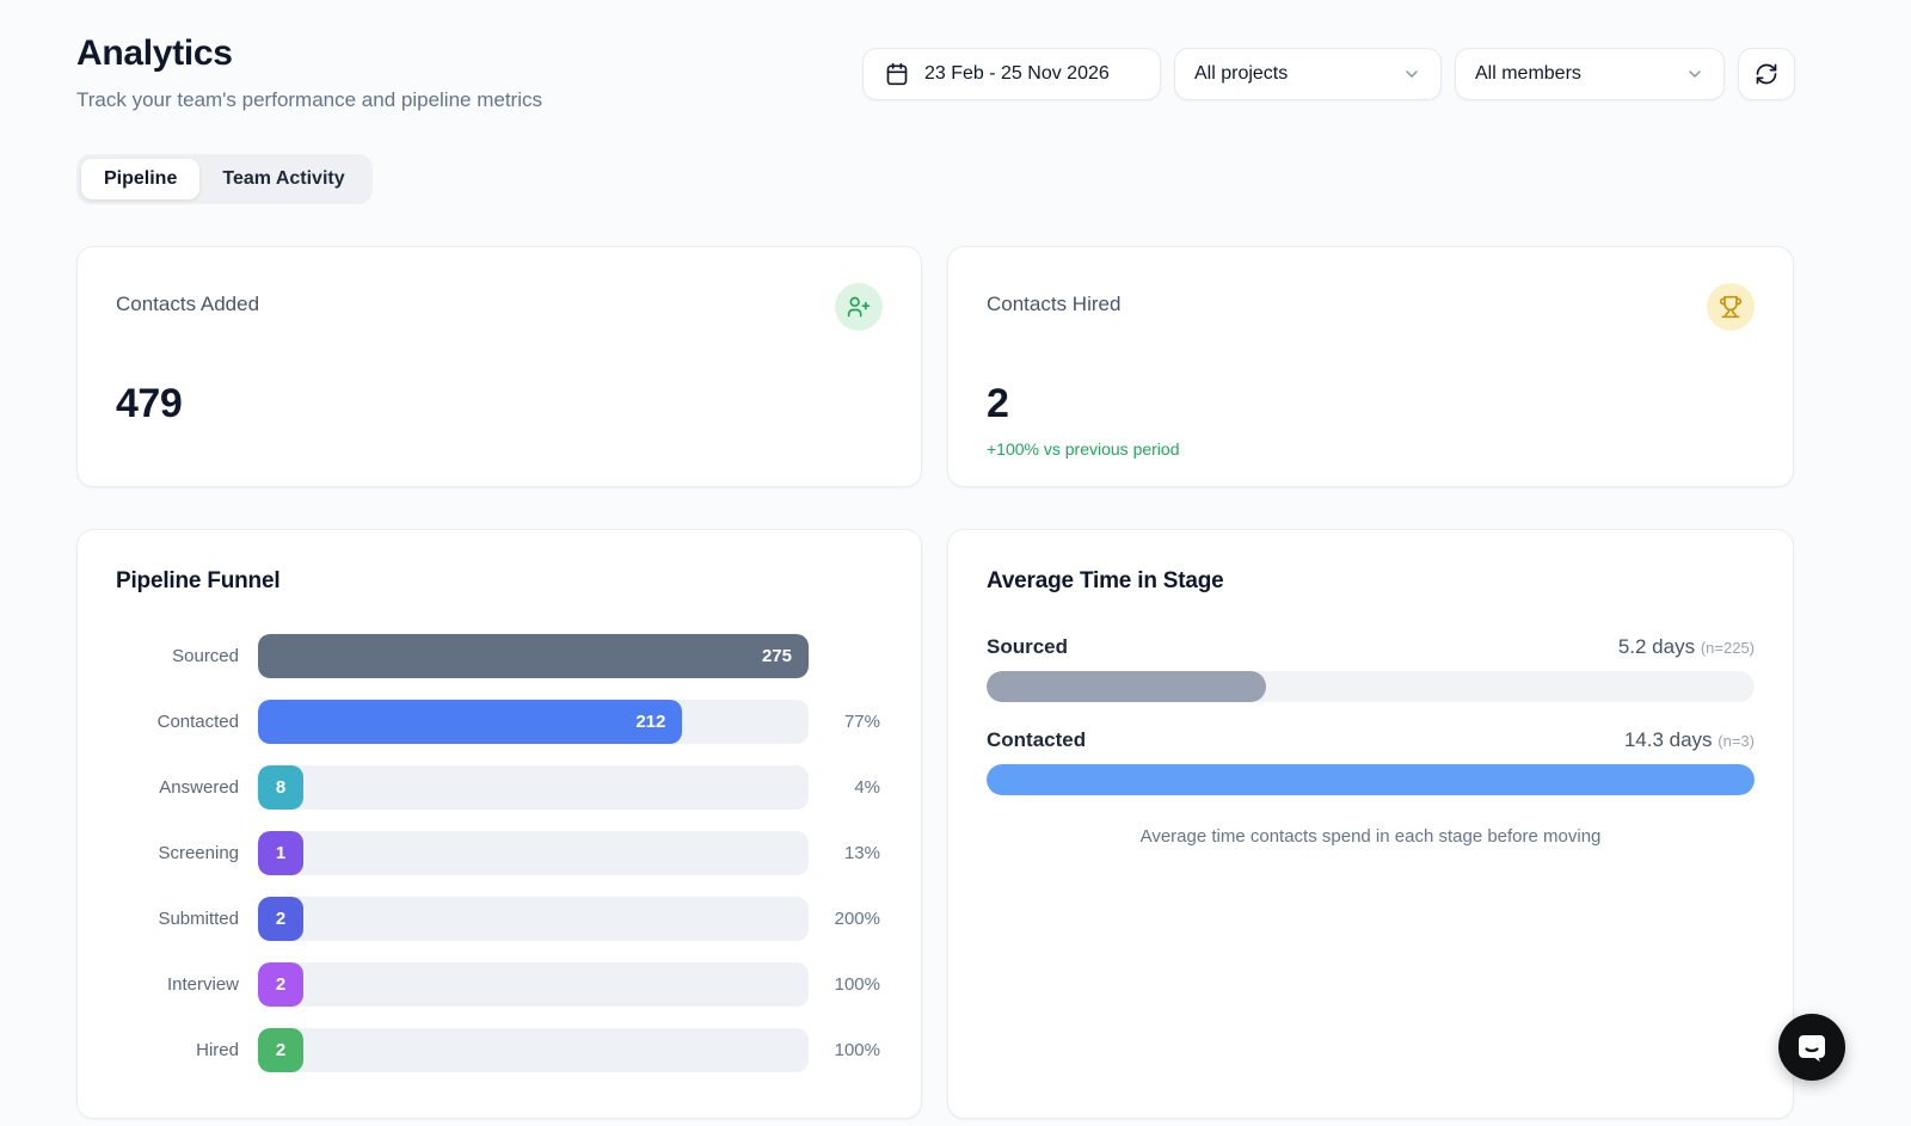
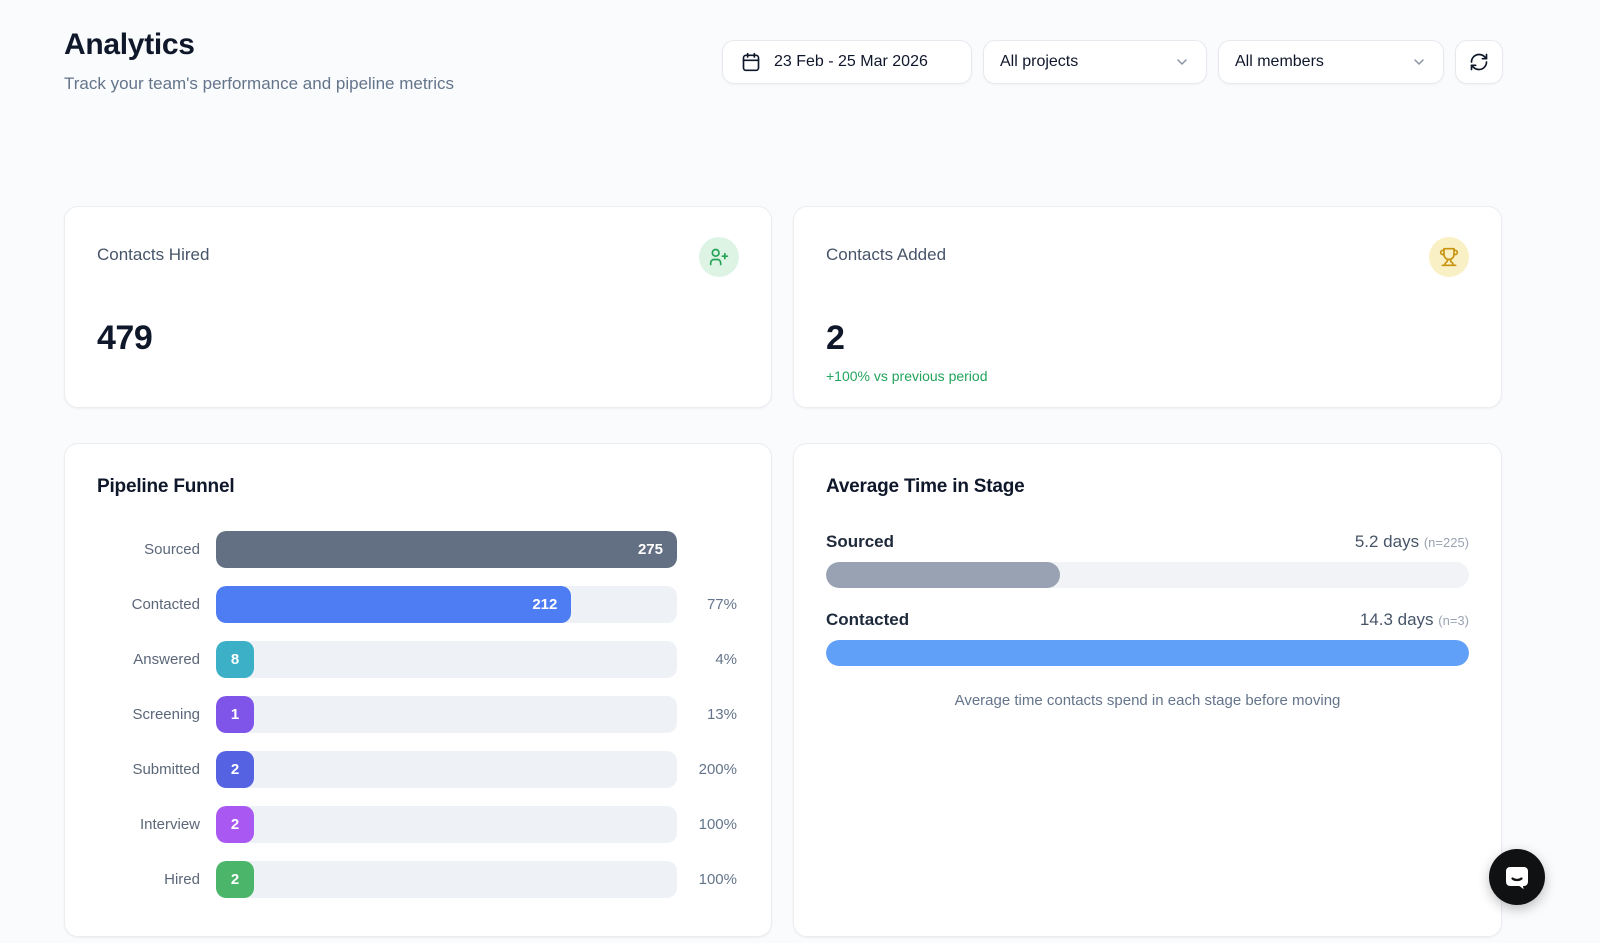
  Analytics
  Track your team's performance and pipeline metrics
- 23 Feb - 25 Nov 2026
+ 23 Feb - 25 Mar 2026
  All projects
  All members
- Pipeline
- Team Activity
- Contacts Added
+ Contacts Hired
  479
- Contacts Hired
+ Contacts Added
  2
  +100% vs previous period
  Pipeline Funnel
  Sourced
  275
  Contacted
  212
  77%
  Answered
  8
  4%
  Screening
  1
  13%
  Submitted
  2
  200%
  Interview
  2
  100%
  Hired
  2
  100%
  Average Time in Stage
  Sourced
  5.2 days (n=225)
  Contacted
  14.3 days (n=3)
  Average time contacts spend in each stage before moving
